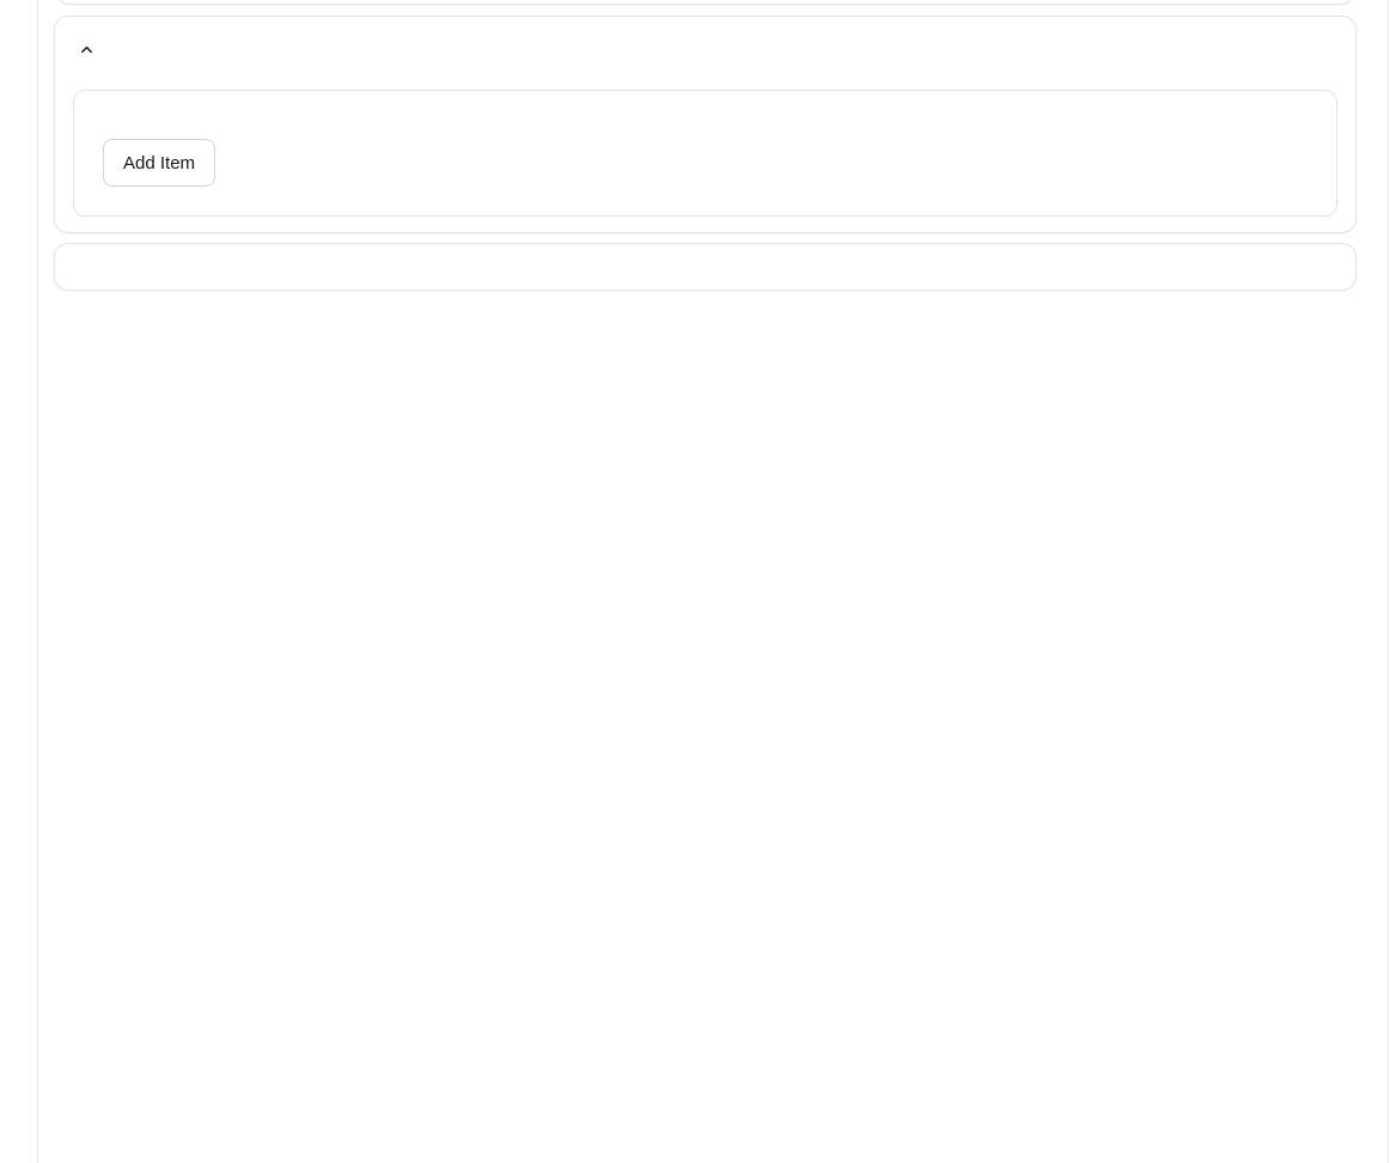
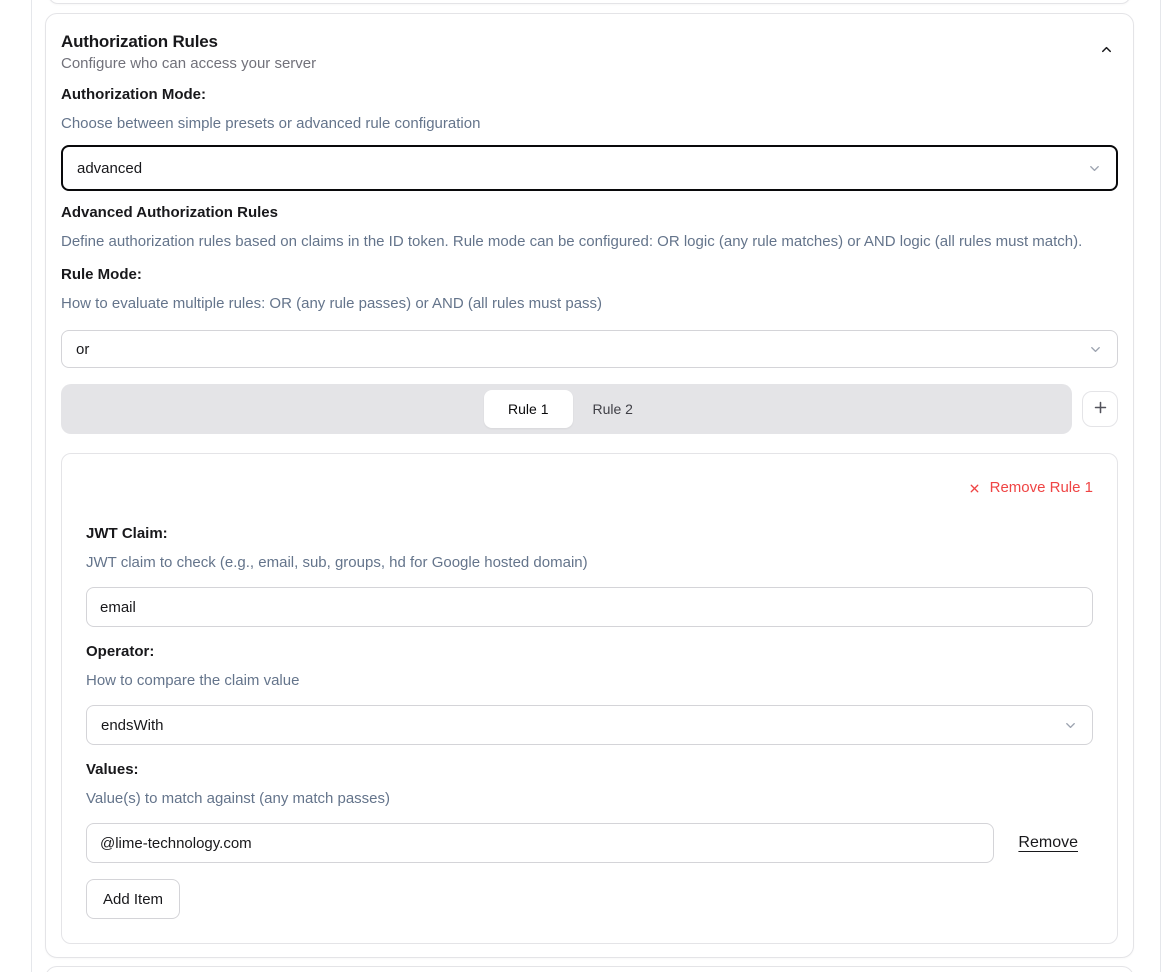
+ Authorization Rules
+ Configure who can access your server
+ Authorization Mode:
+ Choose between simple presets or advanced rule configuration
+ advanced
+ Advanced Authorization Rules
+ Define authorization rules based on claims in the ID token. Rule mode can be configured: OR logic (any rule matches) or AND logic (all rules must match).
+ Rule Mode:
+ How to evaluate multiple rules: OR (any rule passes) or AND (all rules must pass)
+ or
+ Rule 1
+ Rule 2
+ Remove Rule 1
+ JWT Claim:
+ JWT claim to check (e.g., email, sub, groups, hd for Google hosted domain)
+ email
+ Operator:
+ How to compare the claim value
+ endsWith
+ Values:
+ Value(s) to match against (any match passes)
+ @lime-technology.com
+ Remove
  Add Item
